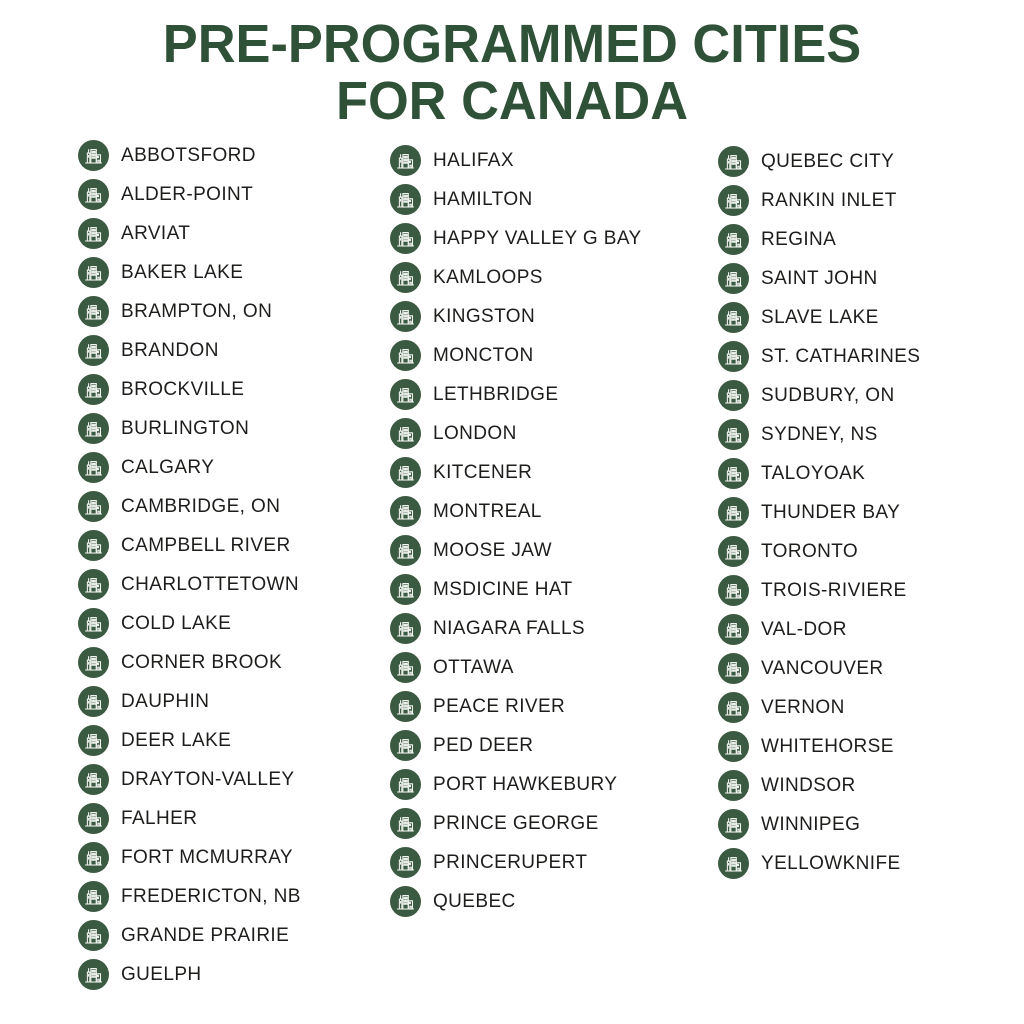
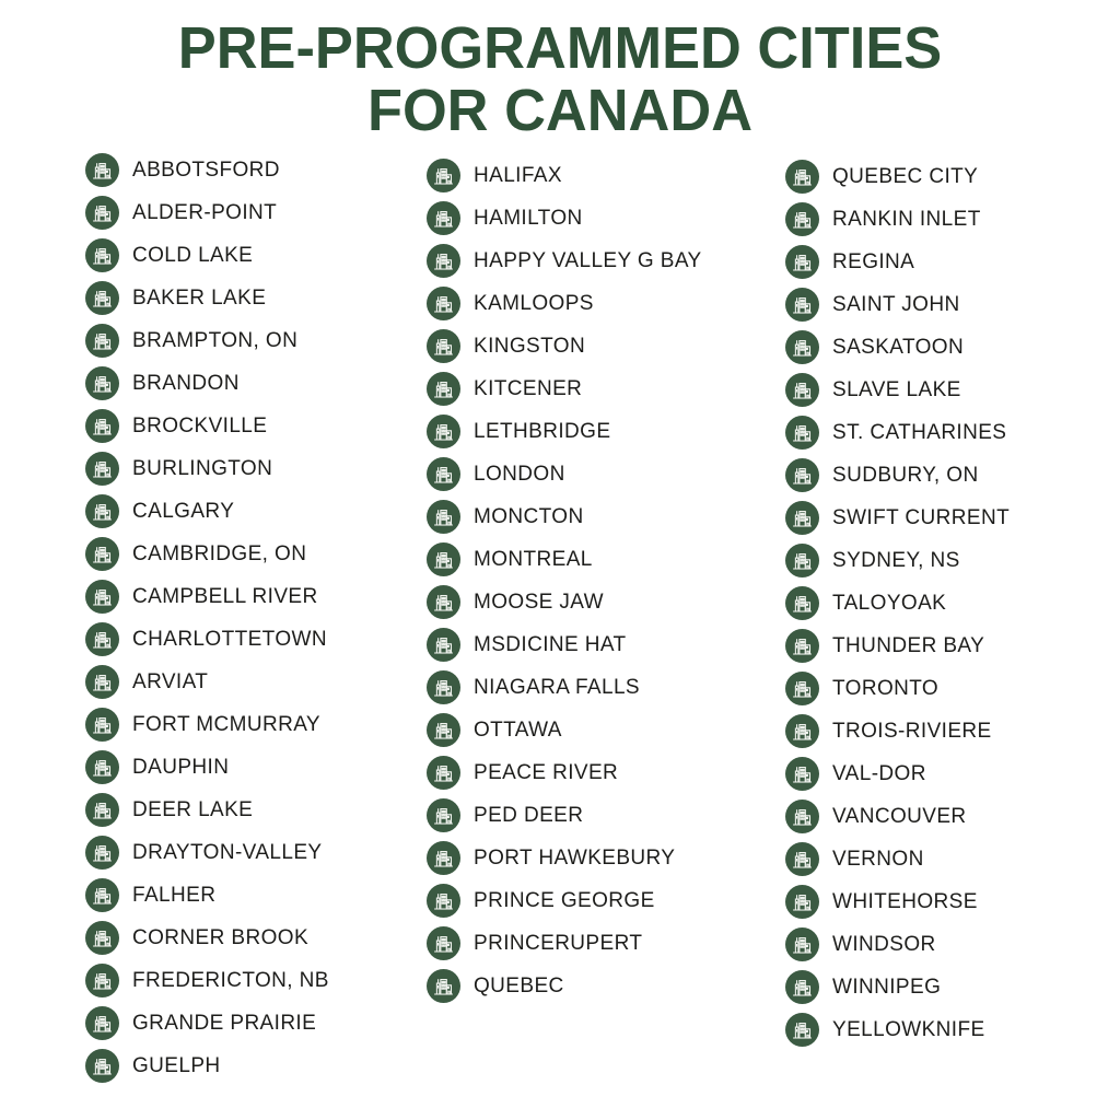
  PRE-PROGRAMMED CITIES
  FOR CANADA
  ABBOTSFORD
  ALDER-POINT
- ARVIAT
+ COLD LAKE
  BAKER LAKE
  BRAMPTON, ON
  BRANDON
  BROCKVILLE
  BURLINGTON
  CALGARY
  CAMBRIDGE, ON
  CAMPBELL RIVER
  CHARLOTTETOWN
- COLD LAKE
+ ARVIAT
- CORNER BROOK
+ FORT MCMURRAY
  DAUPHIN
  DEER LAKE
  DRAYTON-VALLEY
  FALHER
- FORT MCMURRAY
+ CORNER BROOK
  FREDERICTON, NB
  GRANDE PRAIRIE
  GUELPH
  HALIFAX
  HAMILTON
  HAPPY VALLEY G BAY
  KAMLOOPS
  KINGSTON
- MONCTON
+ KITCENER
  LETHBRIDGE
  LONDON
- KITCENER
+ MONCTON
  MONTREAL
  MOOSE JAW
  MSDICINE HAT
  NIAGARA FALLS
  OTTAWA
  PEACE RIVER
  PED DEER
  PORT HAWKEBURY
  PRINCE GEORGE
  PRINCERUPERT
  QUEBEC
  QUEBEC CITY
  RANKIN INLET
  REGINA
  SAINT JOHN
+ SASKATOON
  SLAVE LAKE
  ST. CATHARINES
  SUDBURY, ON
+ SWIFT CURRENT
  SYDNEY, NS
  TALOYOAK
  THUNDER BAY
  TORONTO
  TROIS-RIVIERE
  VAL-DOR
  VANCOUVER
  VERNON
  WHITEHORSE
  WINDSOR
  WINNIPEG
  YELLOWKNIFE
